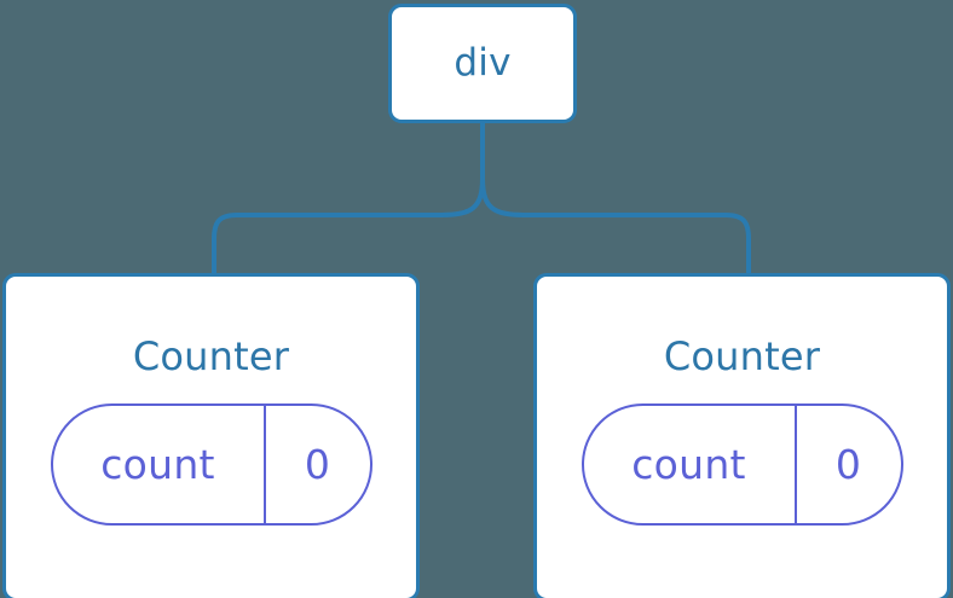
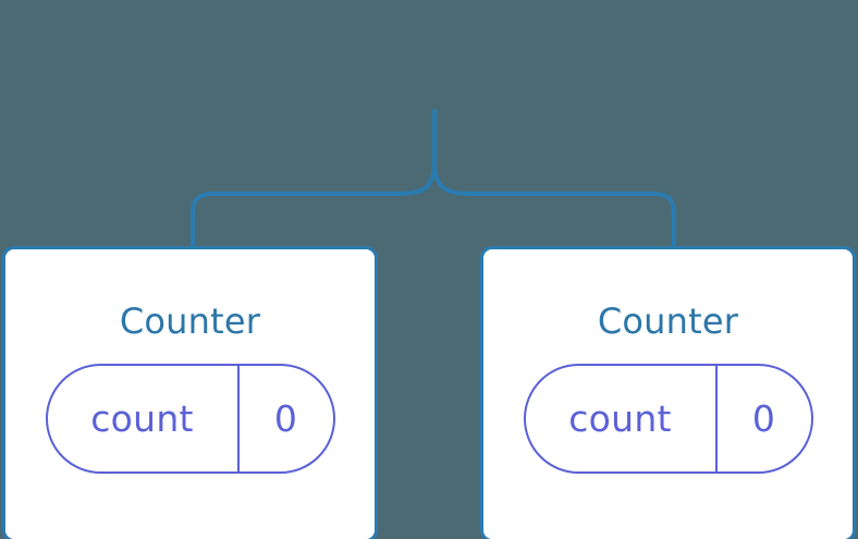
- div
  Counter
  count
  0
  Counter
  count
  0
